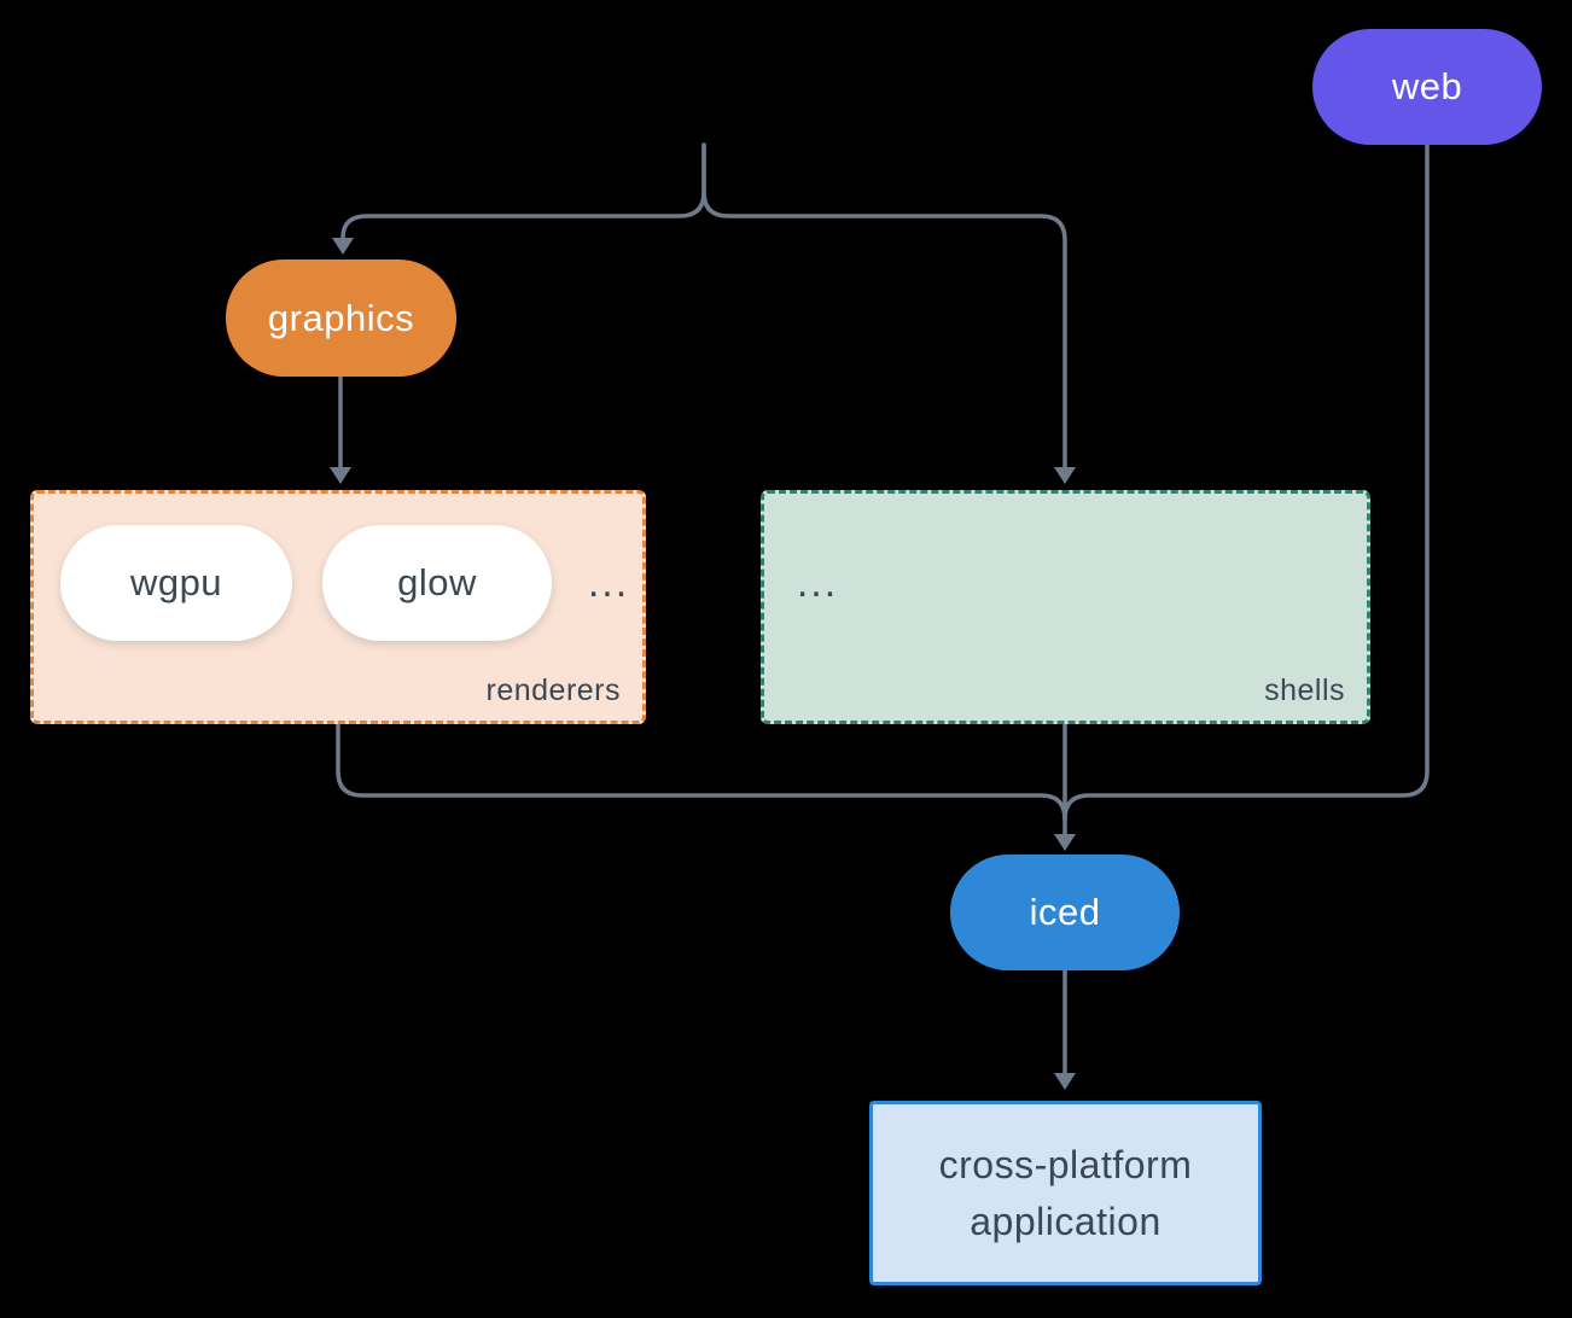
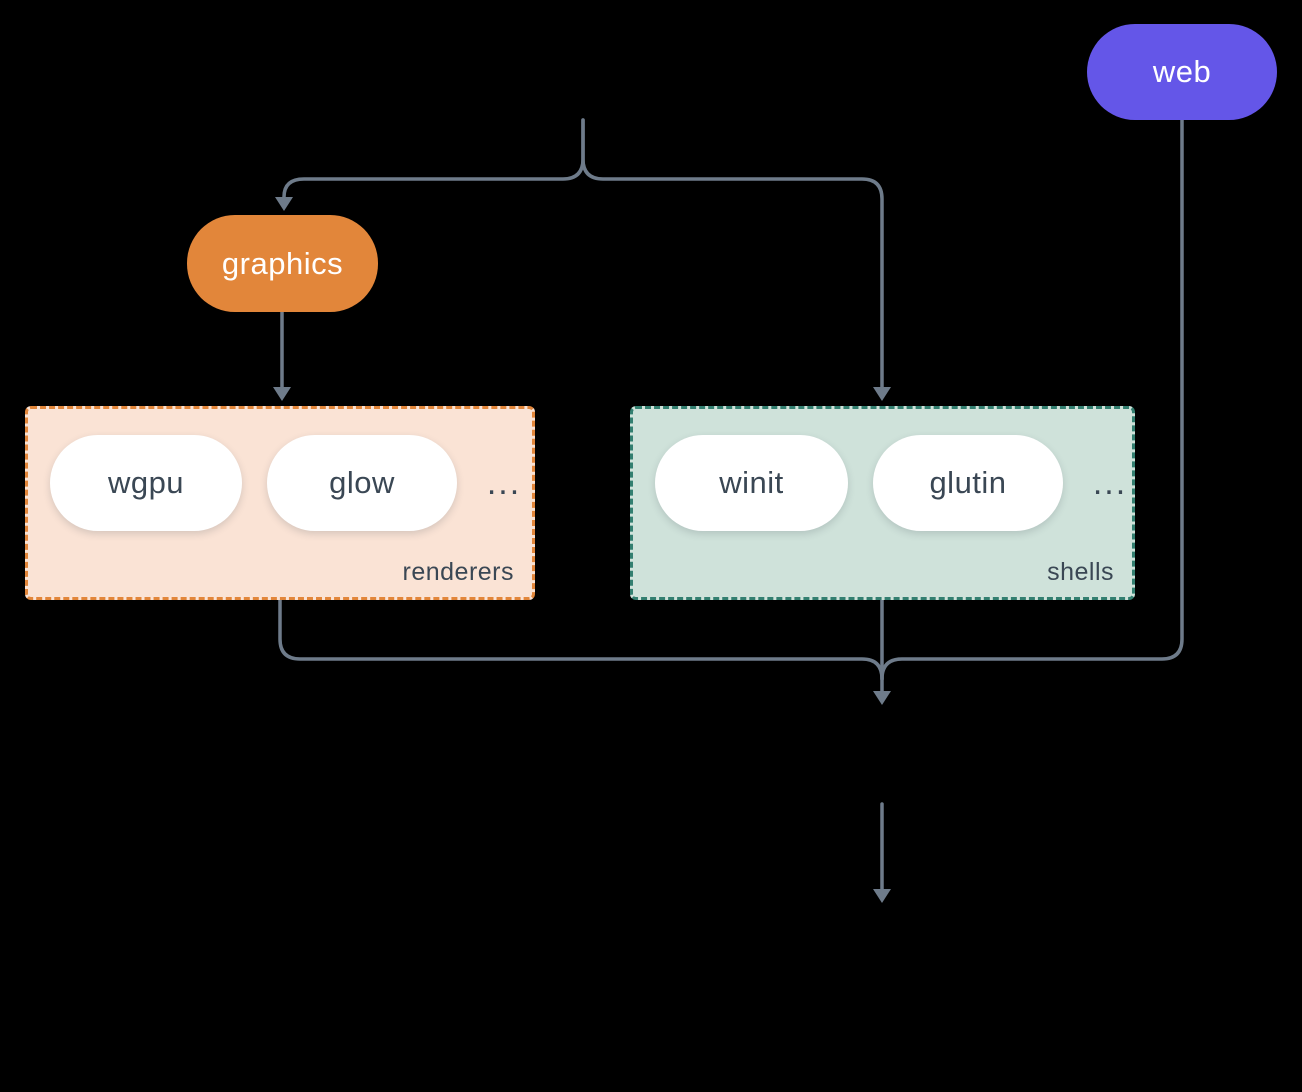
  web
  graphics
  wgpu
  glow
  ...
  renderers
+ winit
+ glutin
  ...
  shells
- iced
- cross-platform
- application
